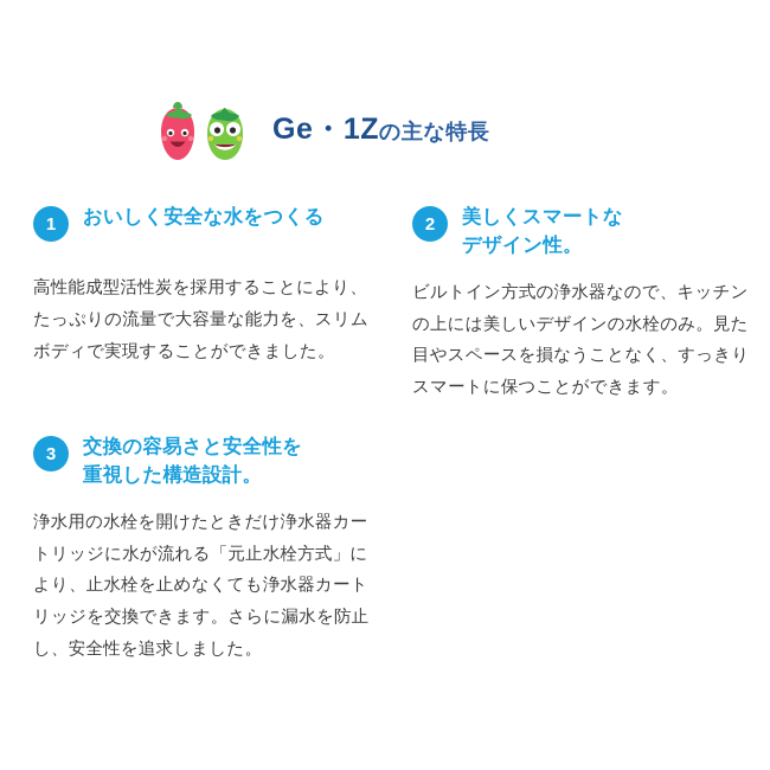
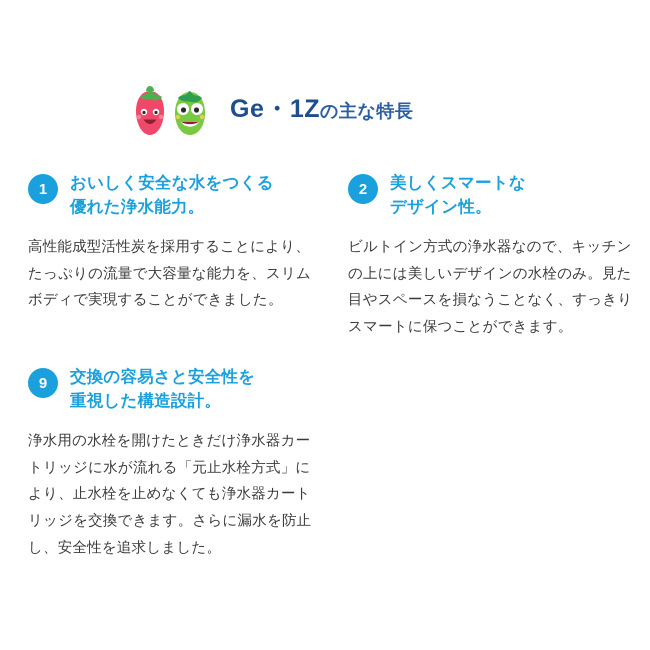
  Ge・1Zの主な特長
  1
  おいしく安全な水をつくる
+ 優れた浄水能力。
  高性能成型活性炭を採用することにより、たっぷりの流量で大容量な能力を、スリムボディで実現することができました。
  2
  美しくスマートな
  デザイン性。
  ビルトイン方式の浄水器なので、キッチンの上には美しいデザインの水栓のみ。見た目やスペースを損なうことなく、すっきりスマートに保つことができます。
- 3
+ 9
  交換の容易さと安全性を
  重視した構造設計。
  浄水用の水栓を開けたときだけ浄水器カートリッジに水が流れる「元止水栓方式」により、止水栓を止めなくても浄水器カートリッジを交換できます。さらに漏水を防止し、安全性を追求しました。
